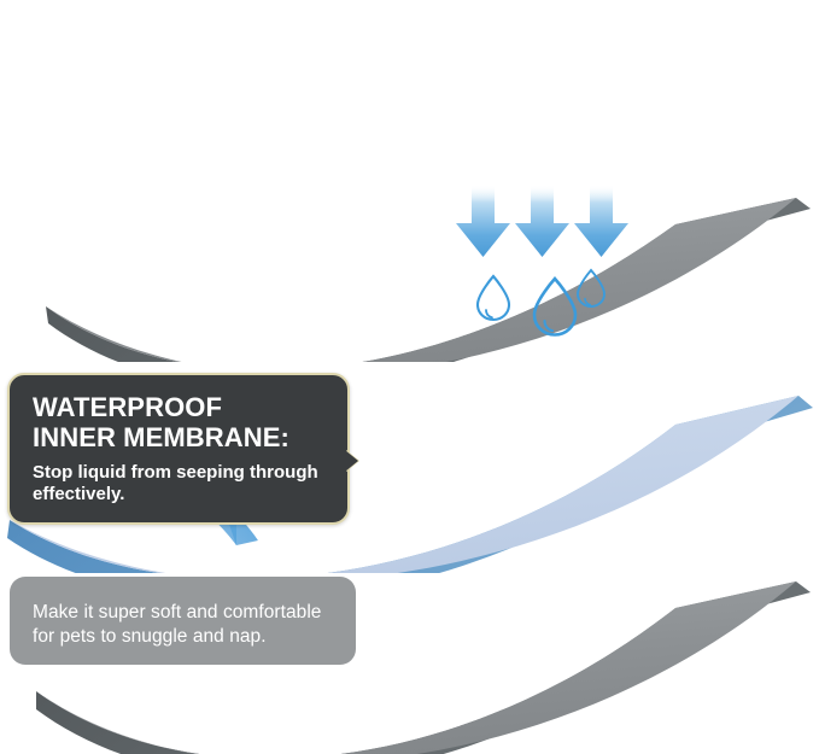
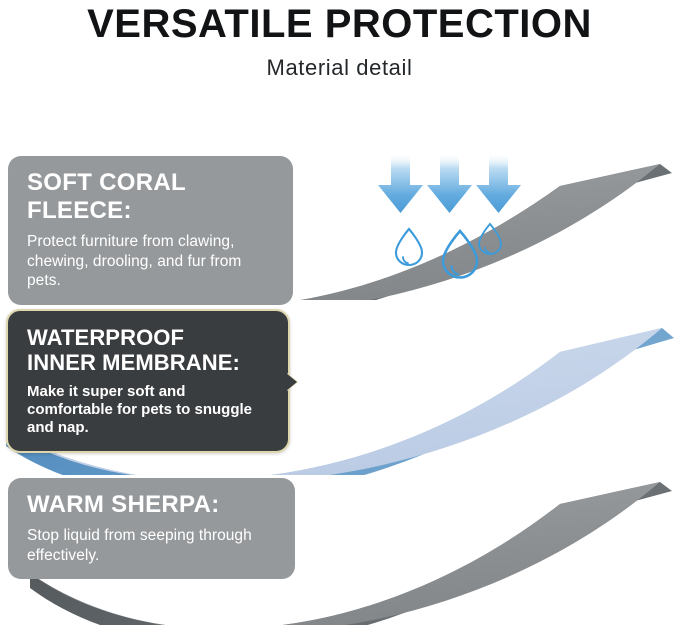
+ VERSATILE PROTECTION
+ Material detail
+ SOFT CORAL FLEECE:
+ Protect furniture from clawing, chewing, drooling, and fur from pets.
  WATERPROOF
  INNER MEMBRANE:
- Stop liquid from seeping through effectively.
+ Make it super soft and comfortable for pets to snuggle and nap.
+ WARM SHERPA:
- Make it super soft and comfortable for pets to snuggle and nap.
+ Stop liquid from seeping through effectively.
